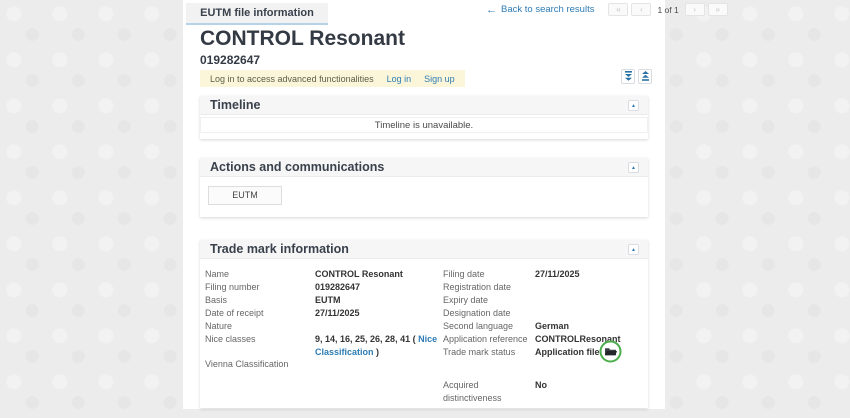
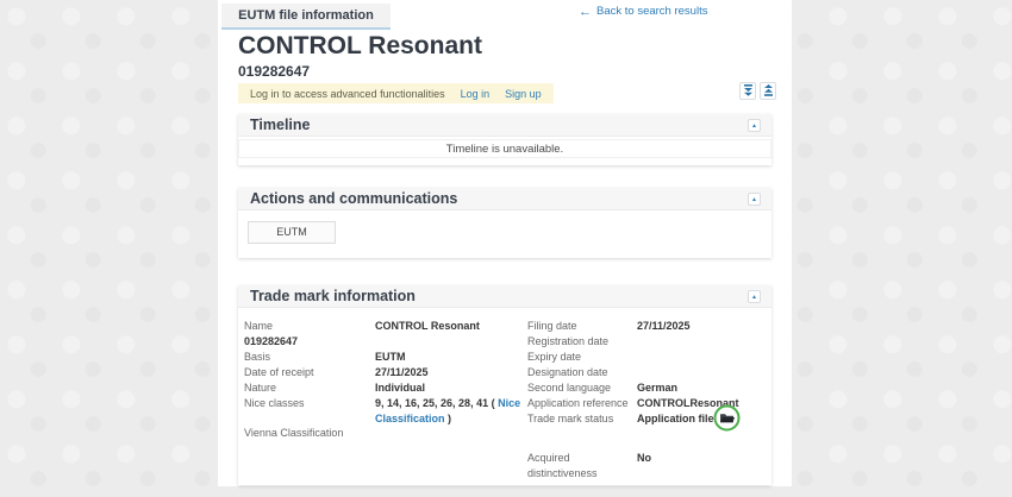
  ←
  Back to search results
- «
- ‹
- 1 of 1
- ›
- »
  EUTM file information
  CONTROL Resonant
  019282647
  Log in to access advanced functionalities
  Log in
  Sign up
  Timeline
  Timeline is unavailable.
  Actions and communications
  EUTM
  Trade mark information
  Name
  CONTROL Resonant
- Filing number
  019282647
  Basis
  EUTM
  Date of receipt
  27/11/2025
  Nature
+ Individual
  Nice classes
  9, 14, 16, 25, 26, 28, 41 ( Nice Classification )
  Vienna Classification
  Filing date
  27/11/2025
  Registration date
  Expiry date
  Designation date
  Second language
  German
  Application reference
  CONTROLResonant
  Trade mark status
  Application file
  Acquired distinctiveness
  No
